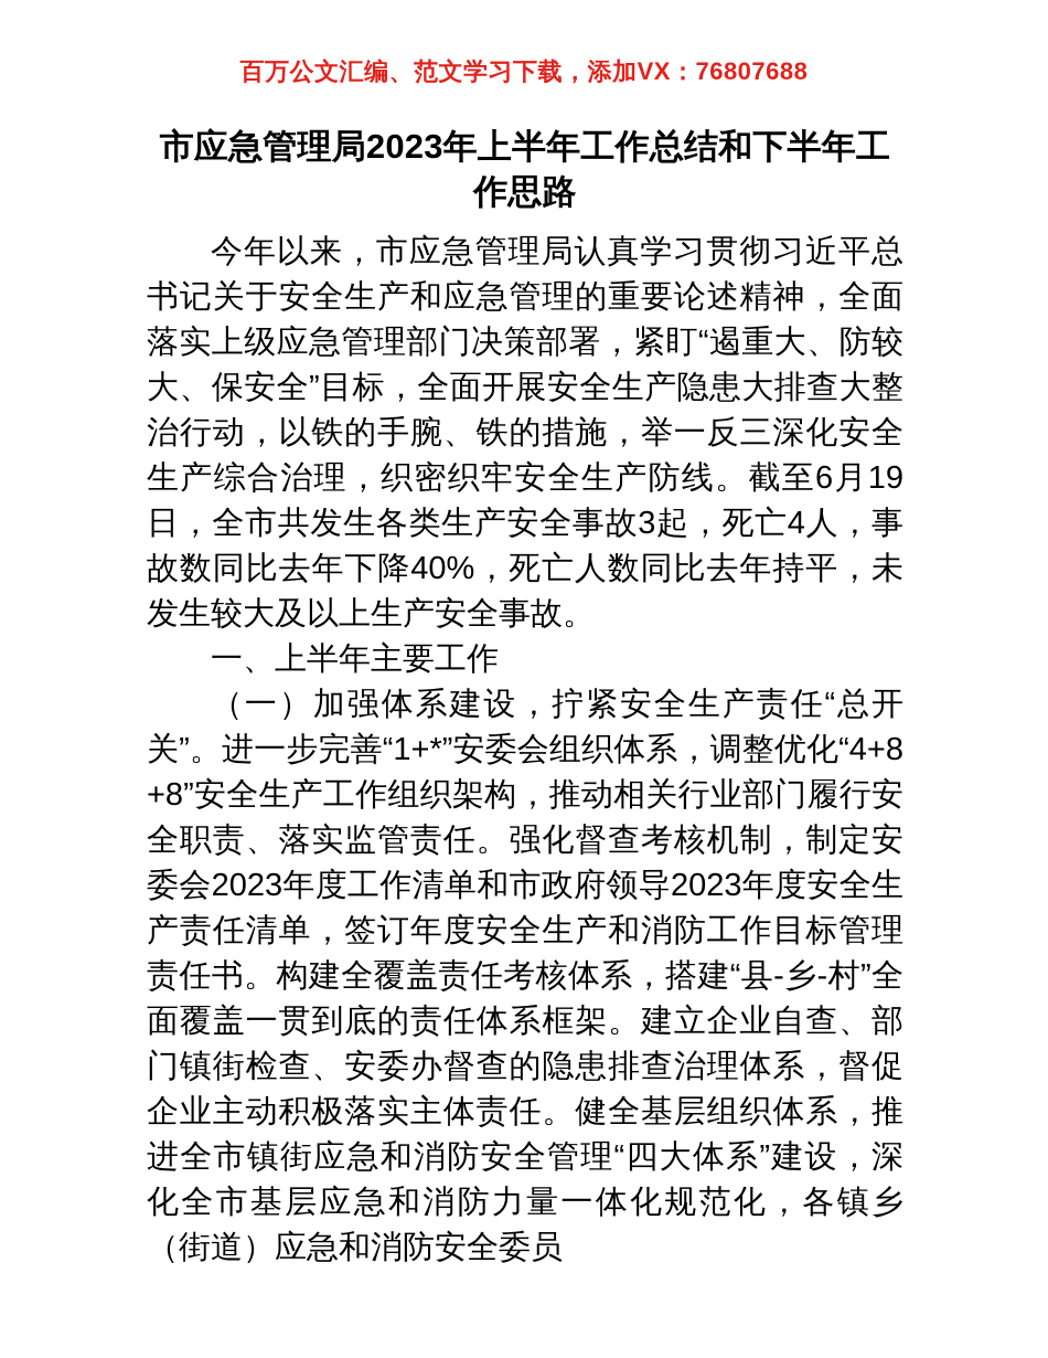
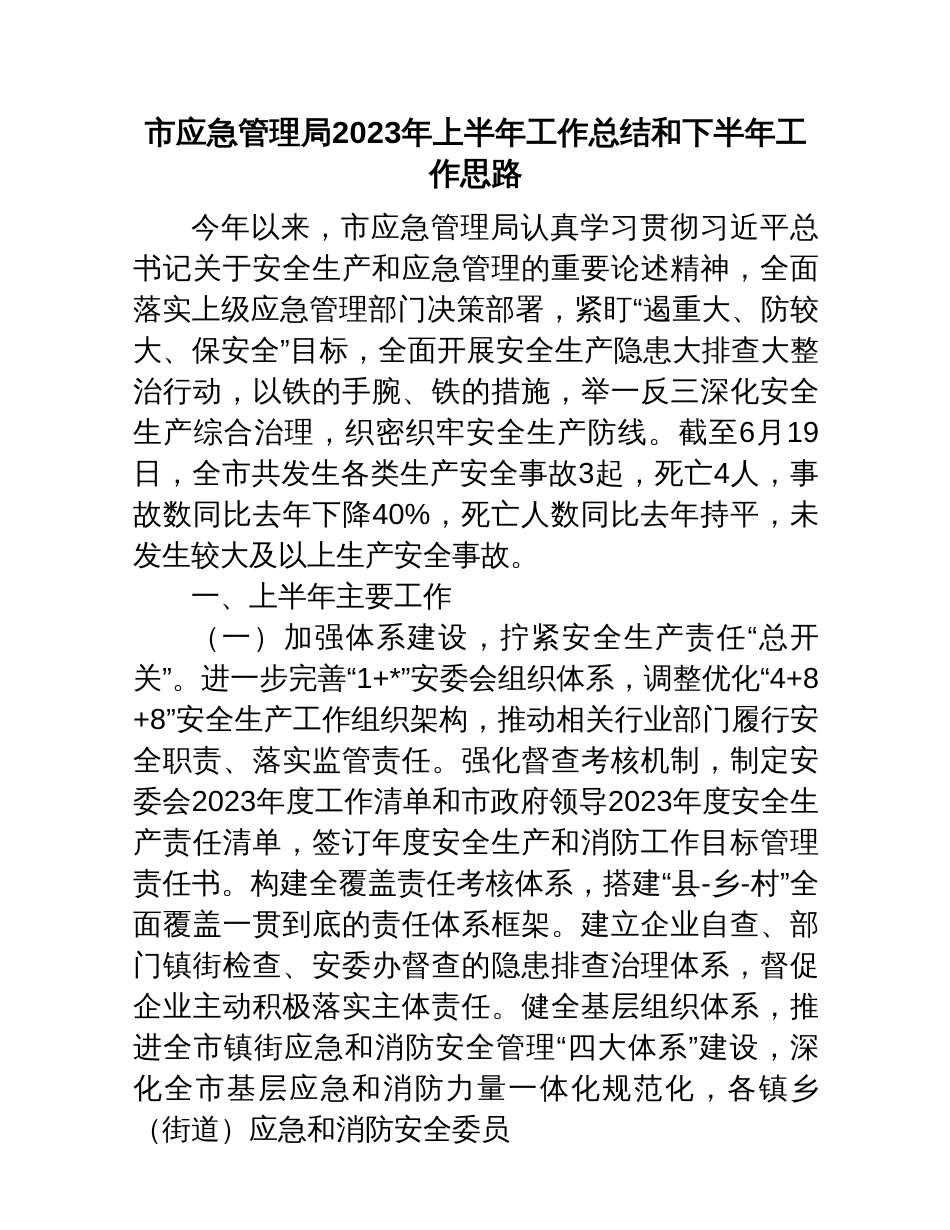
- 百万公文汇编、范文学习下载，添加VX：76807688
  市应急管理局2023年上半年工作总结和下半年工作思路
  今年以来，市应急管理局认真学习贯彻习近平总书记关于安全生产和应急管理的重要论述精神，全面落实上级应急管理部门决策部署，紧盯“遏重大、防较大、保安全”目标，全面开展安全生产隐患大排查大整治行动，以铁的手腕、铁的措施，举一反三深化安全生产综合治理，织密织牢安全生产防线。截至6月19日，全市共发生各类生产安全事故3起，死亡4人，事故数同比去年下降40%，死亡人数同比去年持平，未发生较大及以上生产安全事故。
  一、上半年主要工作
  （一）加强体系建设，拧紧安全生产责任“总开关”。进一步完善“1+*”安委会组织体系，调整优化“4+8+8”安全生产工作组织架构，推动相关行业部门履行安全职责、落实监管责任。强化督查考核机制，制定安委会2023年度工作清单和市政府领导2023年度安全生产责任清单，签订年度安全生产和消防工作目标管理责任书。构建全覆盖责任考核体系，搭建“县-乡-村”全面覆盖一贯到底的责任体系框架。建立企业自查、部门镇街检查、安委办督查的隐患排查治理体系，督促企业主动积极落实主体责任。健全基层组织体系，推进全市镇街应急和消防安全管理“四大体系”建设，深化全市基层应急和消防力量一体化规范化，各镇乡（街道）应急和消防安全委员
